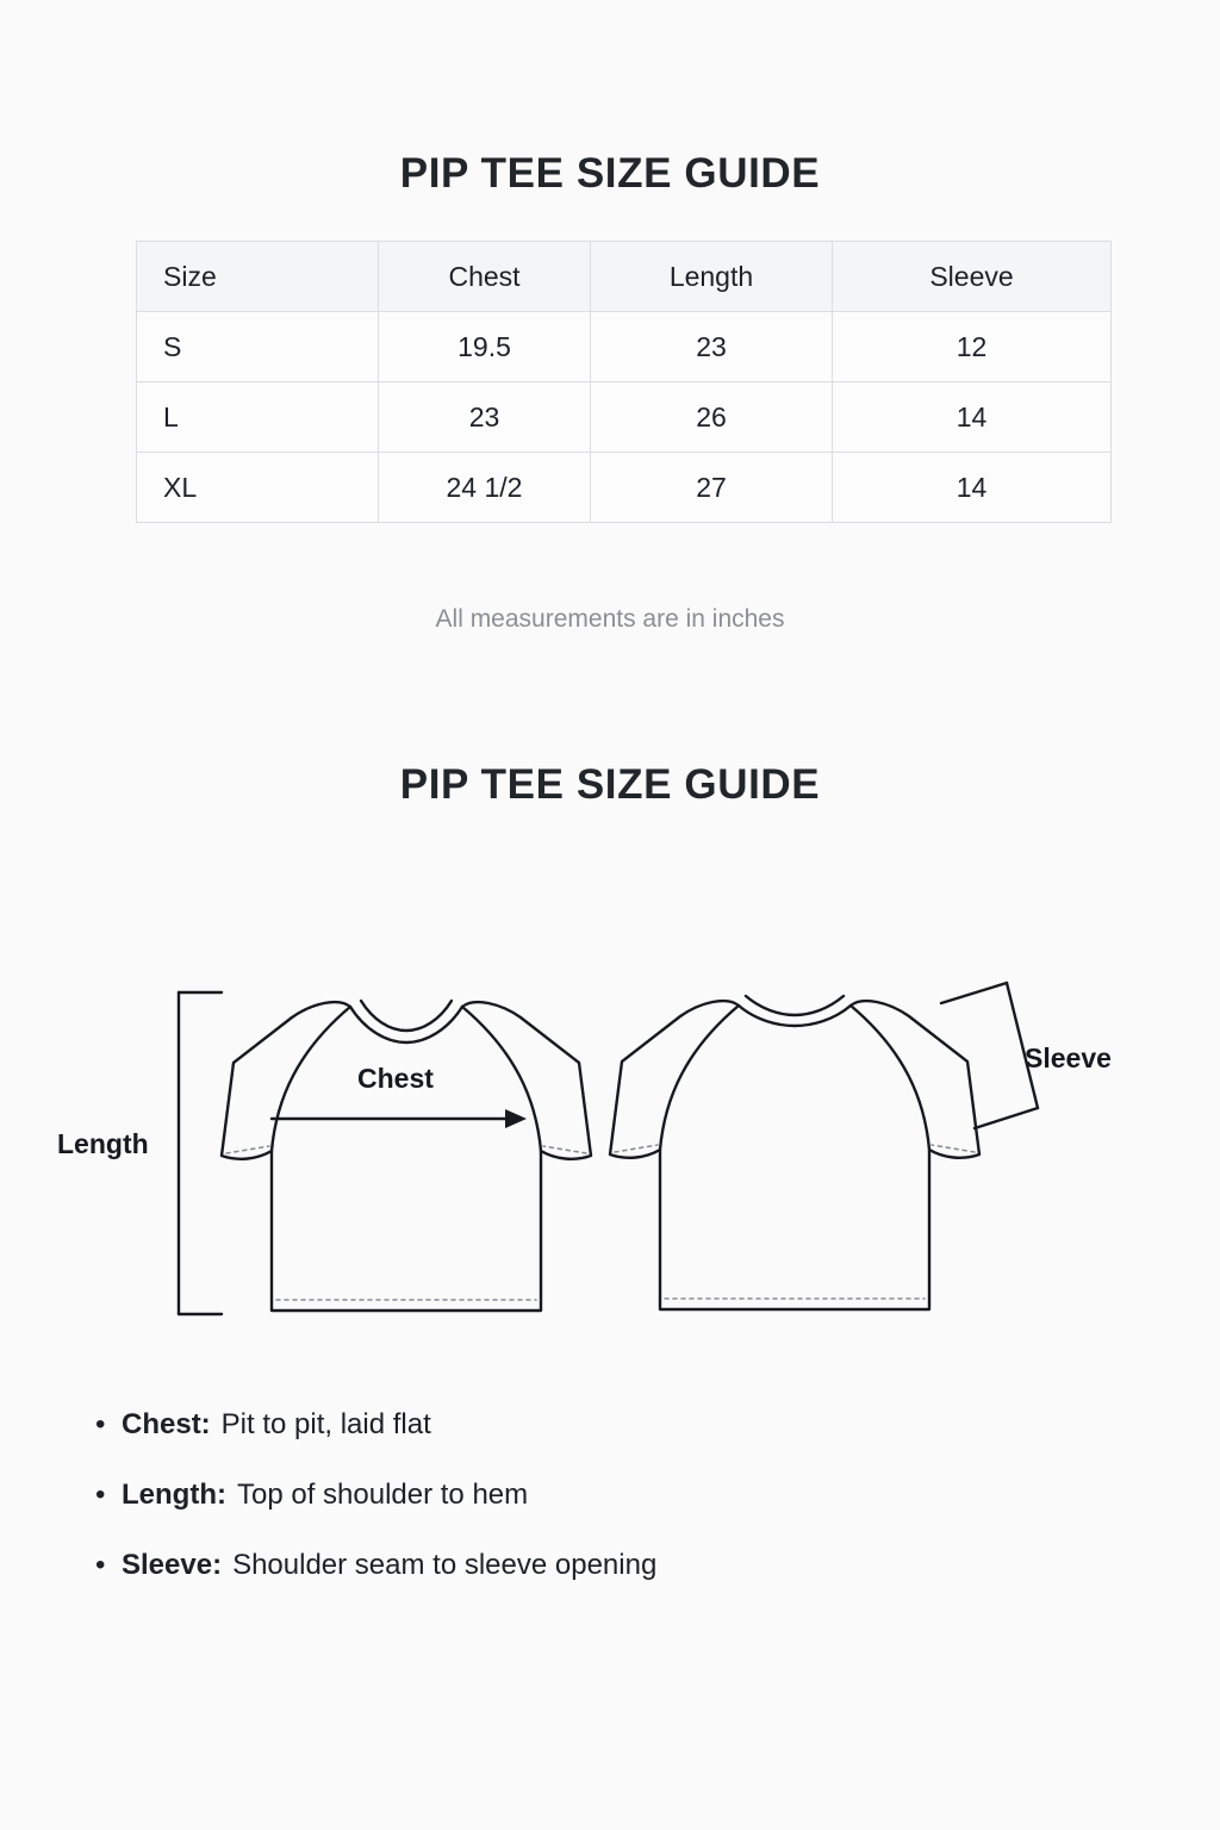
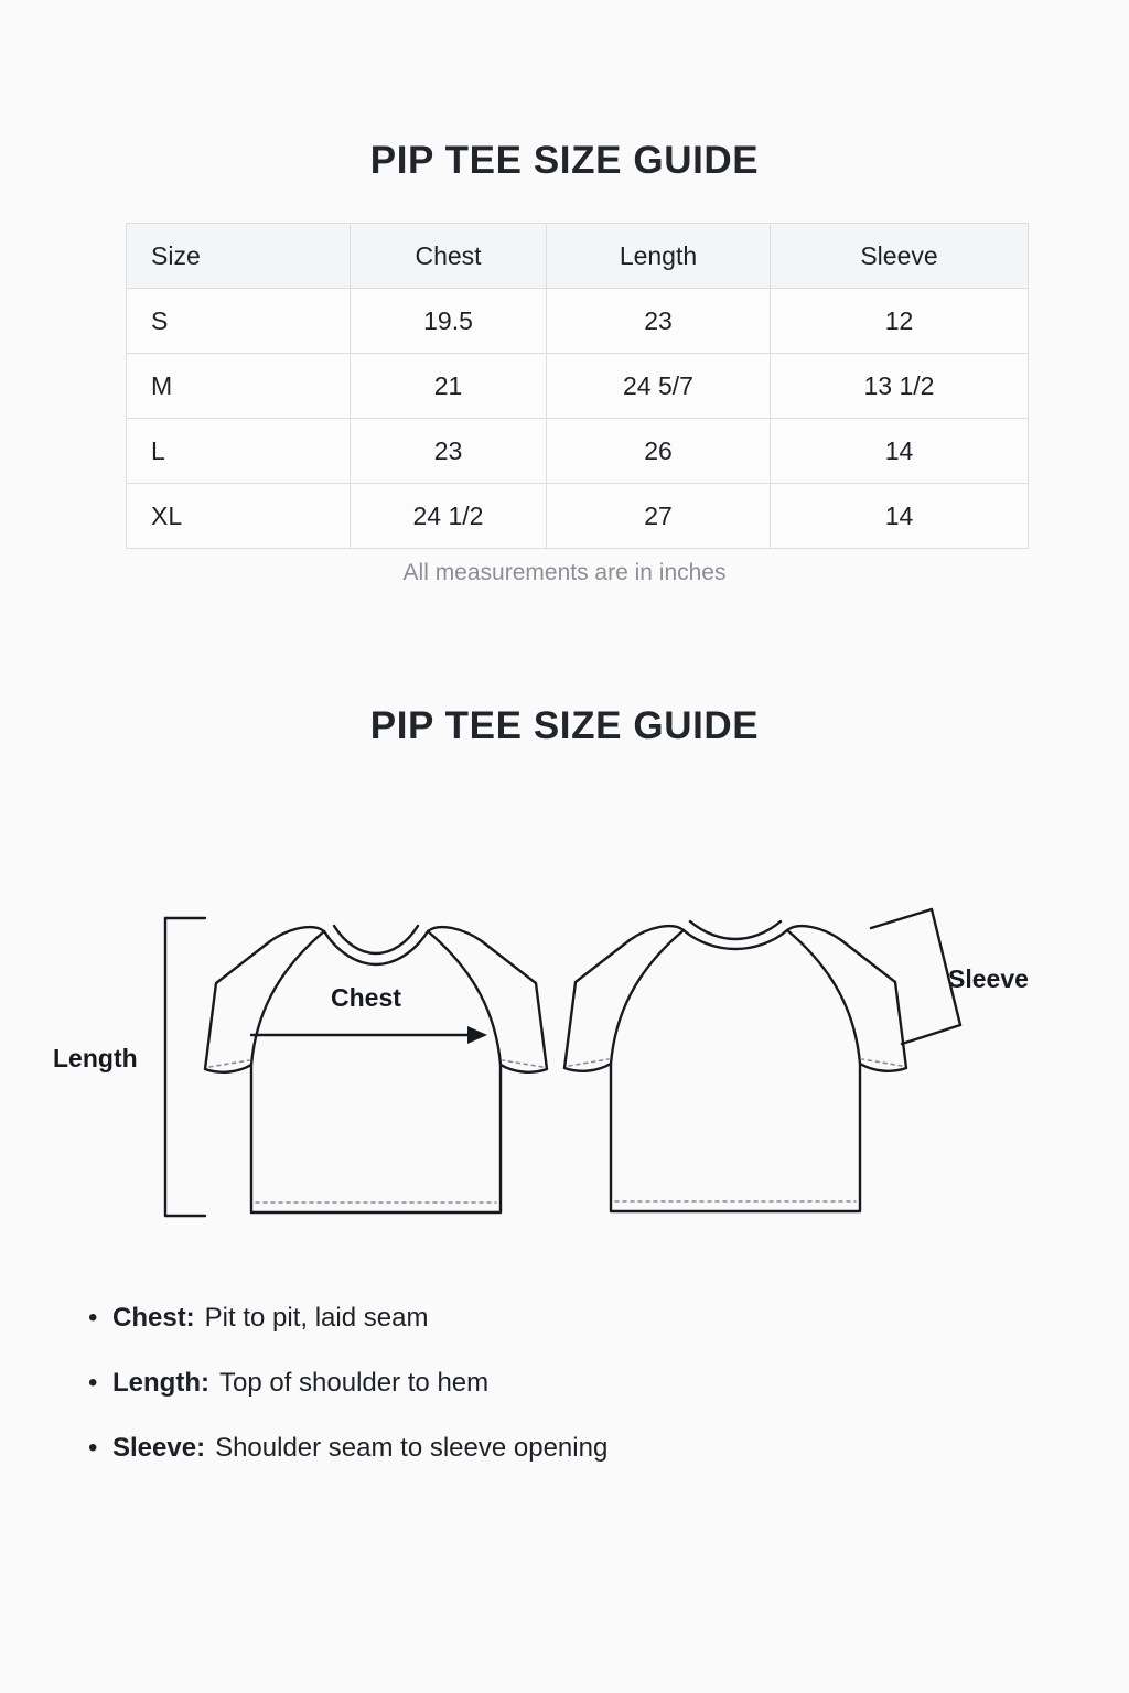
  PIP TEE SIZE GUIDE
  Size	Chest	Length	Sleeve
  S	19.5	23	12
+ M	21	24 5/7	13 1/2
  L	23	26	14
  XL	24 1/2	27	14
  All measurements are in inches
  PIP TEE SIZE GUIDE
  Length
  Chest
  Sleeve
  •
  Chest:
- Pit to pit, laid flat
+ Pit to pit, laid seam
  •
  Length:
  Top of shoulder to hem
  •
  Sleeve:
  Shoulder seam to sleeve opening
